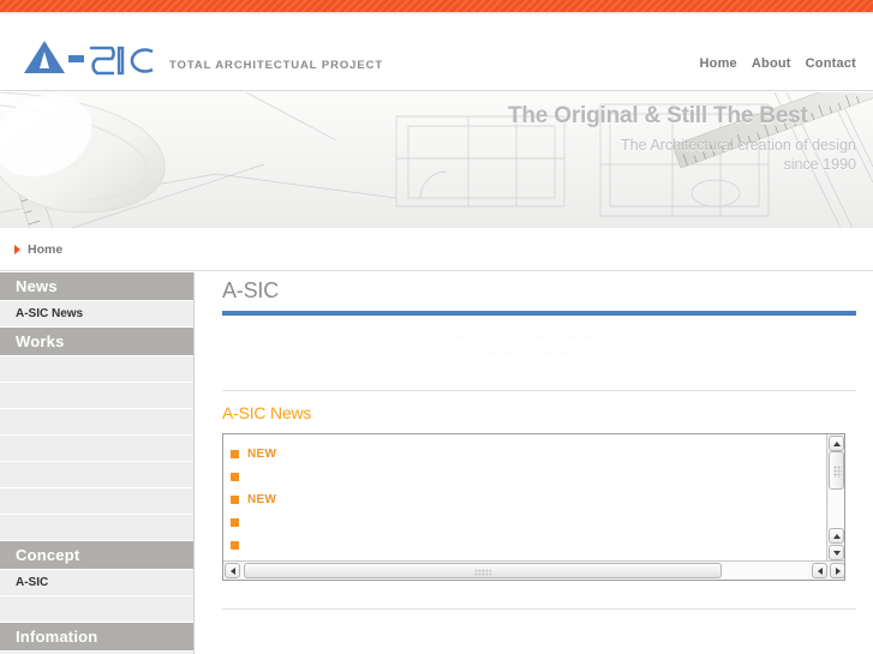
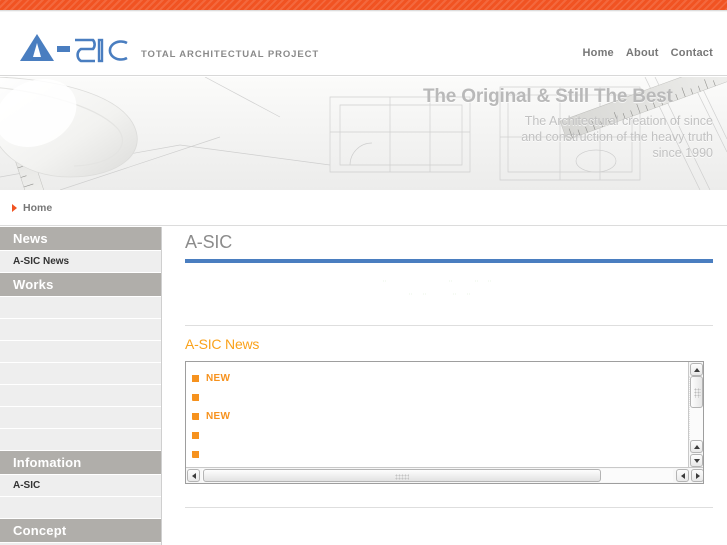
  TOTAL ARCHITECTUAL PROJECT
  Home
  About
  Contact
  The Original & Still The Best
- The Architectural creation of design
+ The Architectural creation of since
+ and construction of the heavy truth
  since 1990
  Home
  News
  A-SIC News
  Works
- Concept
+ Infomation
  A-SIC
- Infomation
+ Concept
  A-SIC
  A-SIC News
  NEW
  NEW
